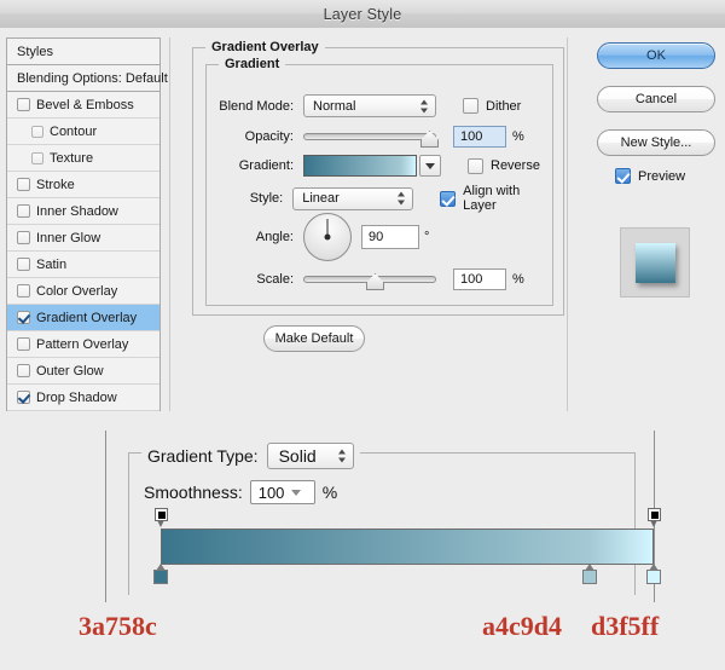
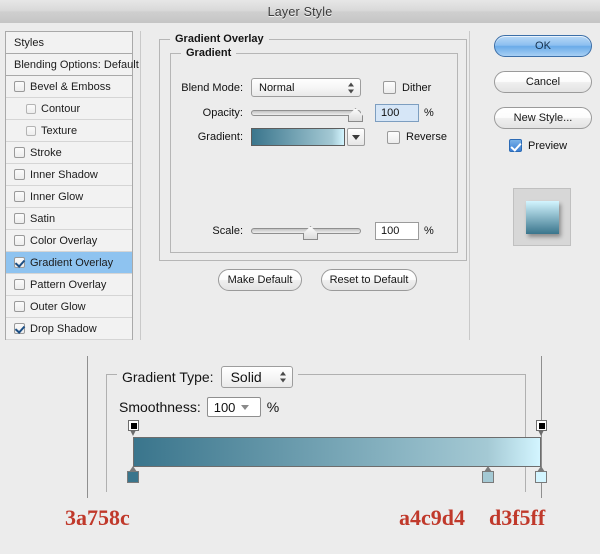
  Layer Style
  Styles
  Blending Options: Default
  Bevel & Emboss
  Contour
  Texture
  Stroke
  Inner Shadow
  Inner Glow
  Satin
  Color Overlay
  Gradient Overlay
  Pattern Overlay
  Outer Glow
  Drop Shadow
  Gradient Overlay
  Gradient
  Blend Mode:
  Normal
  Dither
  Opacity:
  100
  %
  Gradient:
  Reverse
- Style:
- Linear
- Align with Layer
- Angle:
- 90
- °
  Scale:
  100
  %
  Make Default
+ Reset to Default
  OK
  Cancel
  New Style...
  Preview
  Gradient Type:
  Solid
  Smoothness:
  100
  %
  3a758c
  a4c9d4
  d3f5ff
